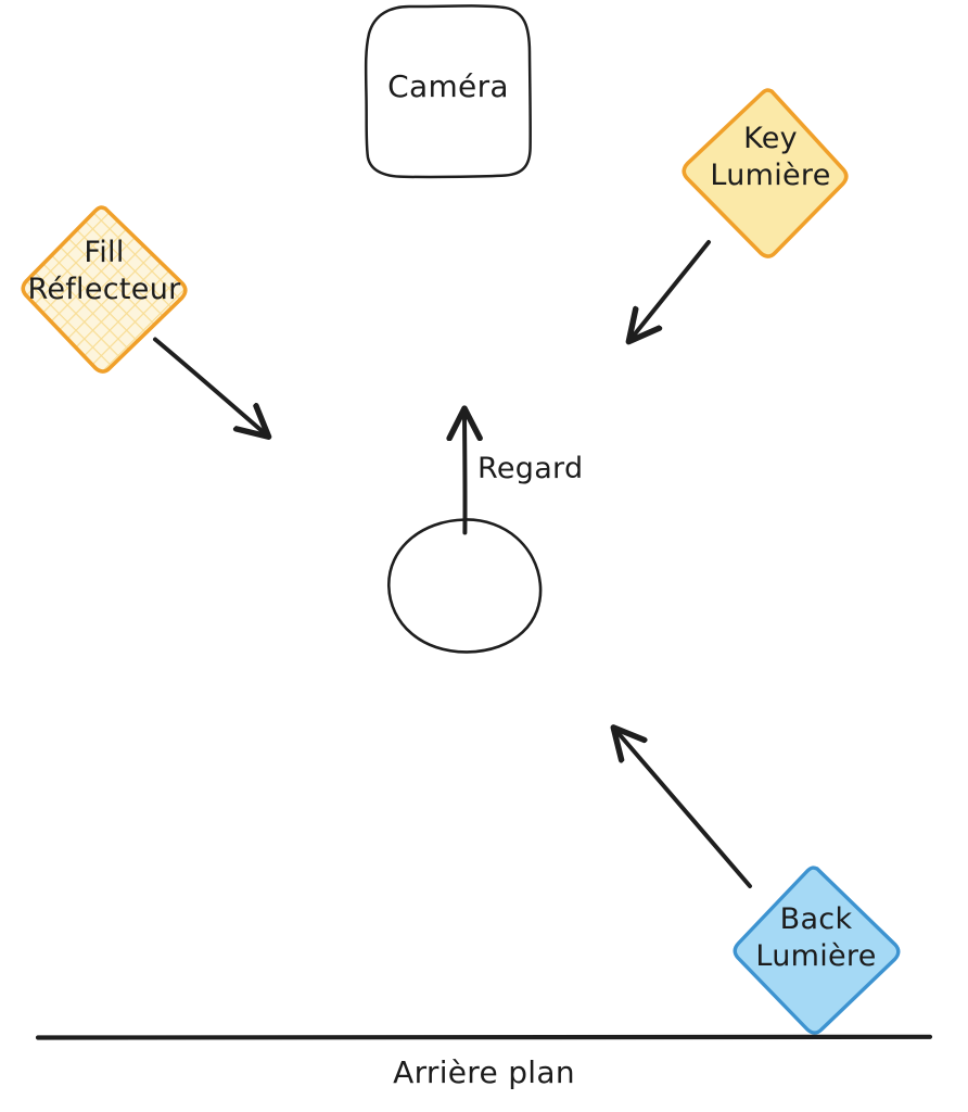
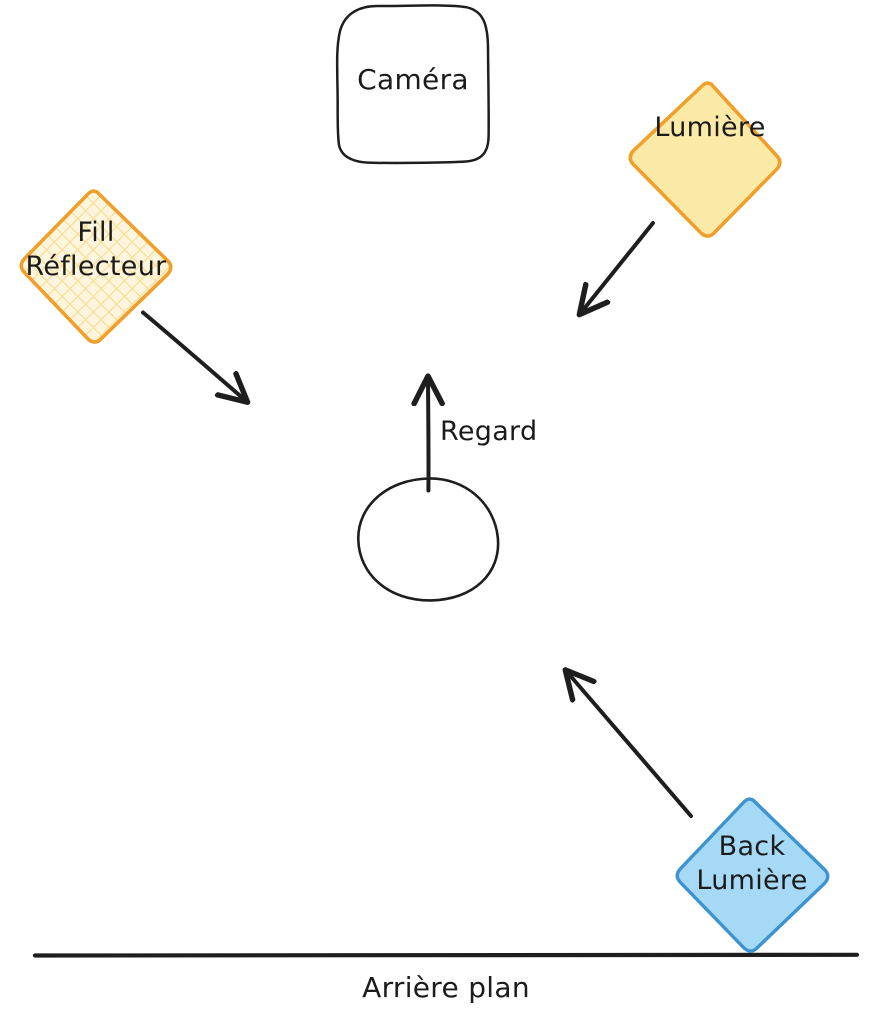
  Caméra
- Key
  Lumière
  Fill
  Réflecteur
  Back
  Lumière
  Regard
  Arrière plan
